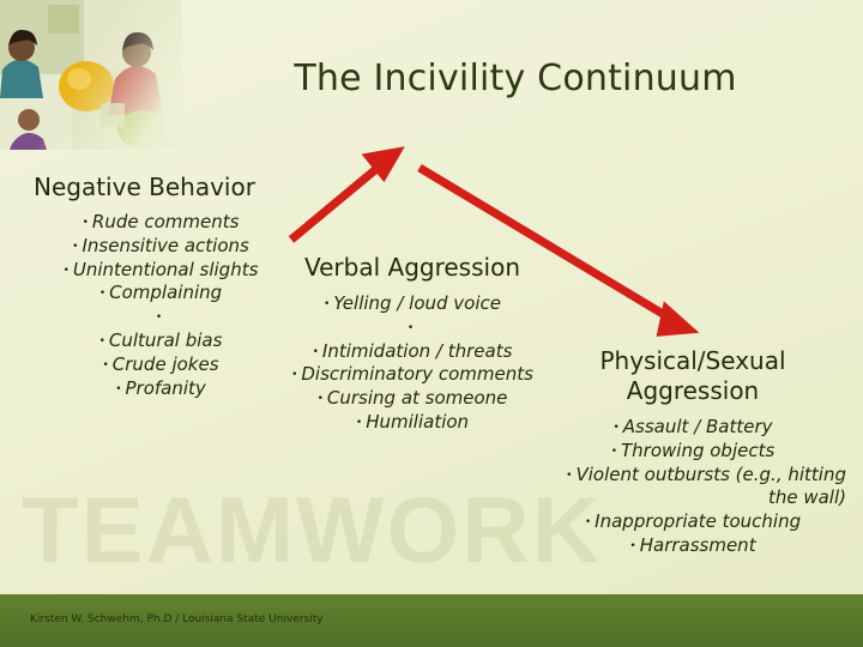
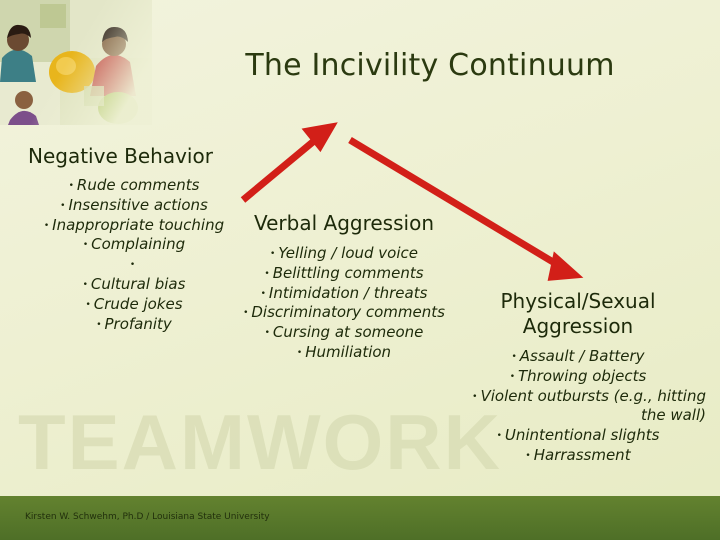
  TEAMWORK
  The Incivility Continuum
  Negative Behavior
  Rude comments
  Insensitive actions
- Unintentional slights
+ Inappropriate touching
  Complaining
  Cultural bias
  Crude jokes
  Profanity
  Verbal Aggression
  Yelling / loud voice
+ Belittling comments
  Intimidation / threats
  Discriminatory comments
  Cursing at someone
  Humiliation
  Physical/Sexual Aggression
  Assault / Battery
  Throwing objects
  Violent outbursts (e.g., hitting the wall)
- Inappropriate touching
+ Unintentional slights
  Harrassment
  Kirsten W. Schwehm, Ph.D / Louisiana State University
